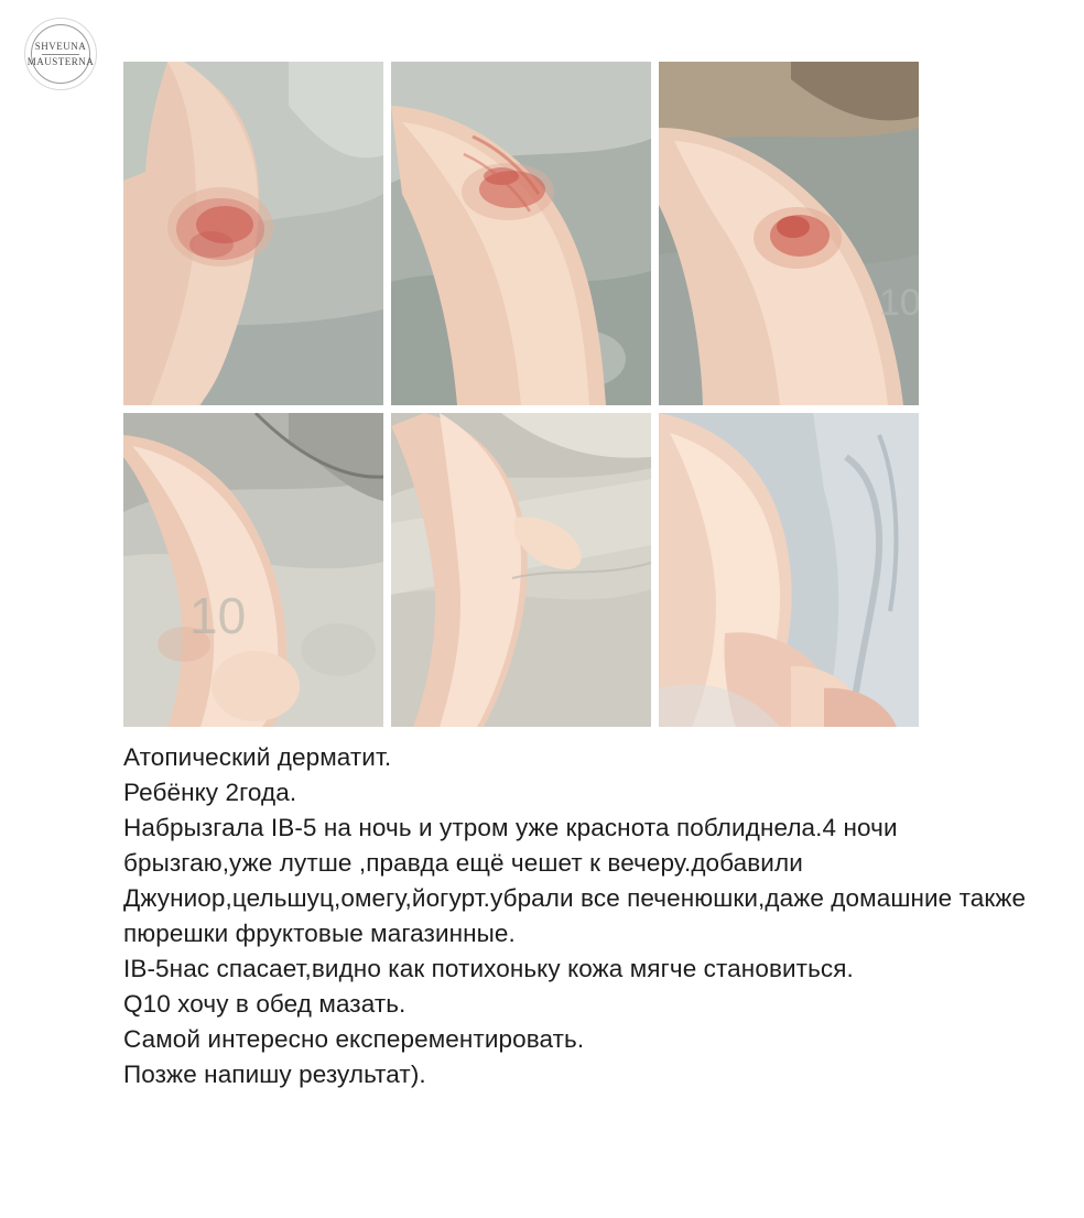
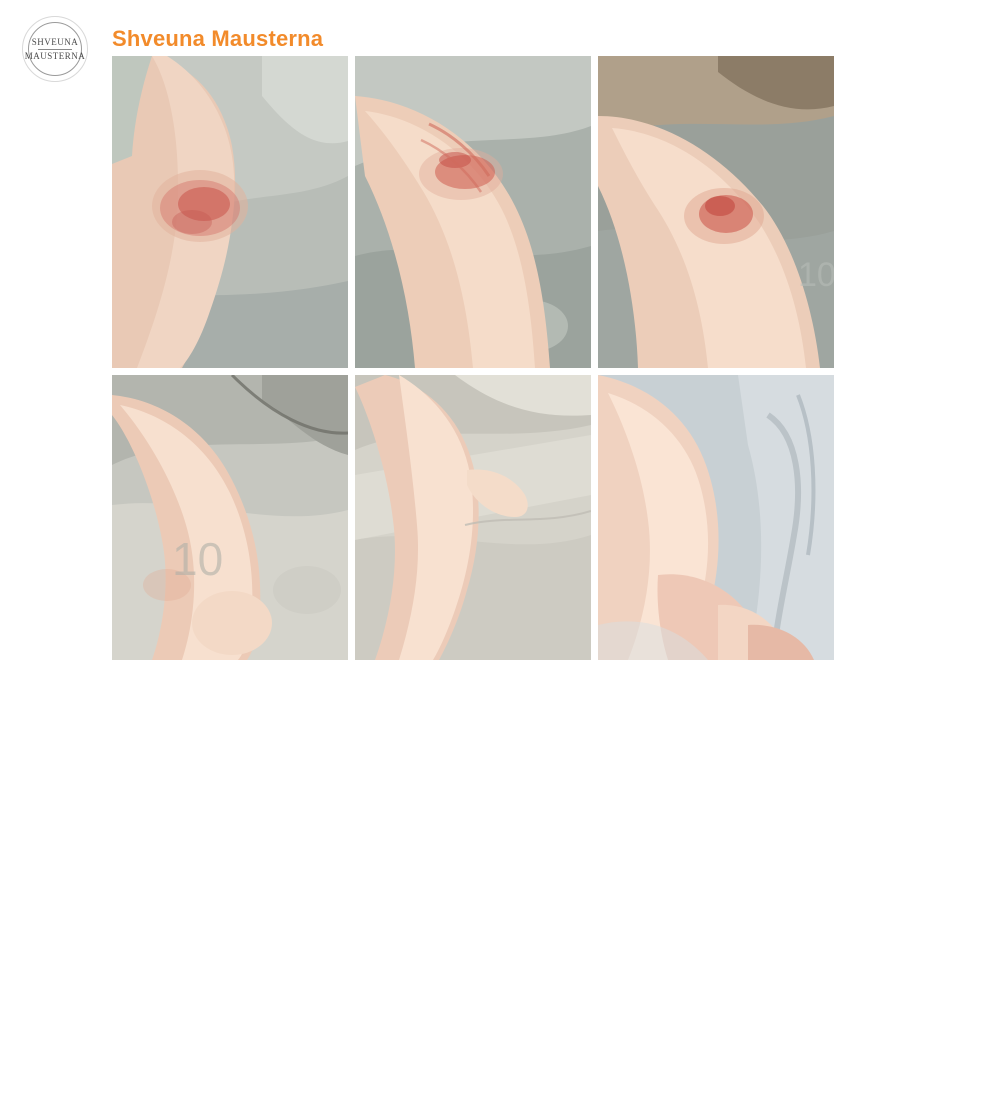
  SHVEUNA
  MAUSTERNA
+ Shveuna Mausterna
  10
  10
- Атопический дерматит.
- Ребёнку 2года.
- Набрызгала IB-5 на ночь и утром уже краснота поблиднела.4 ночи брызгаю,уже лутше ,правда ещё чешет к вечеру.добавили
- Джуниор,цельшуц,омегу,йогурт.убрали все печенюшки,даже домашние также пюрешки фруктовые магазинные.
- IB-5нас спасает,видно как потихоньку кожа мягче становиться.
- Q10 хочу в обед мазать.
- Самой интересно експерементировать.
- Позже напишу результат).
